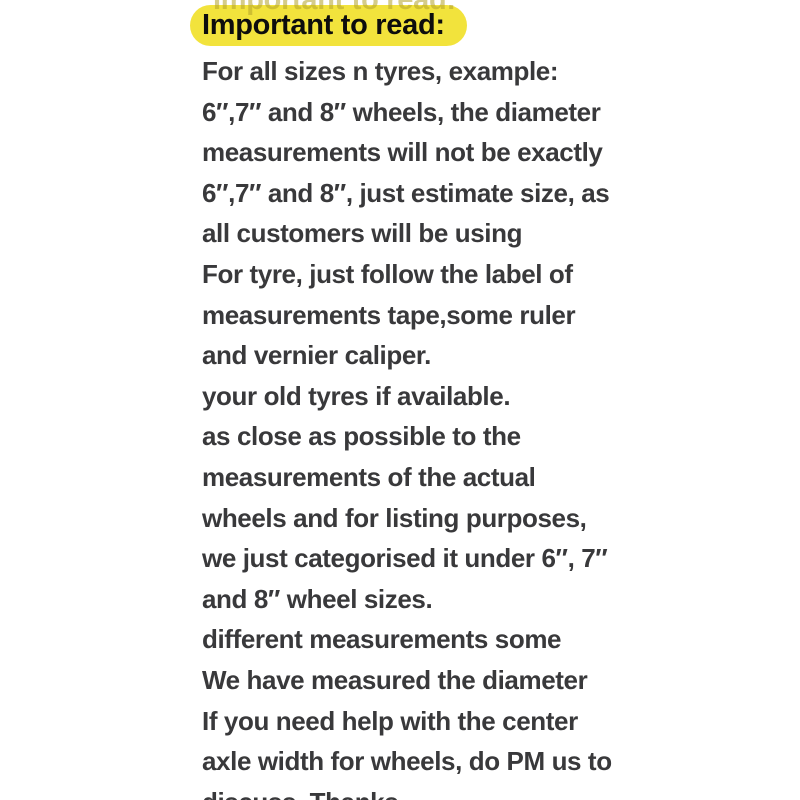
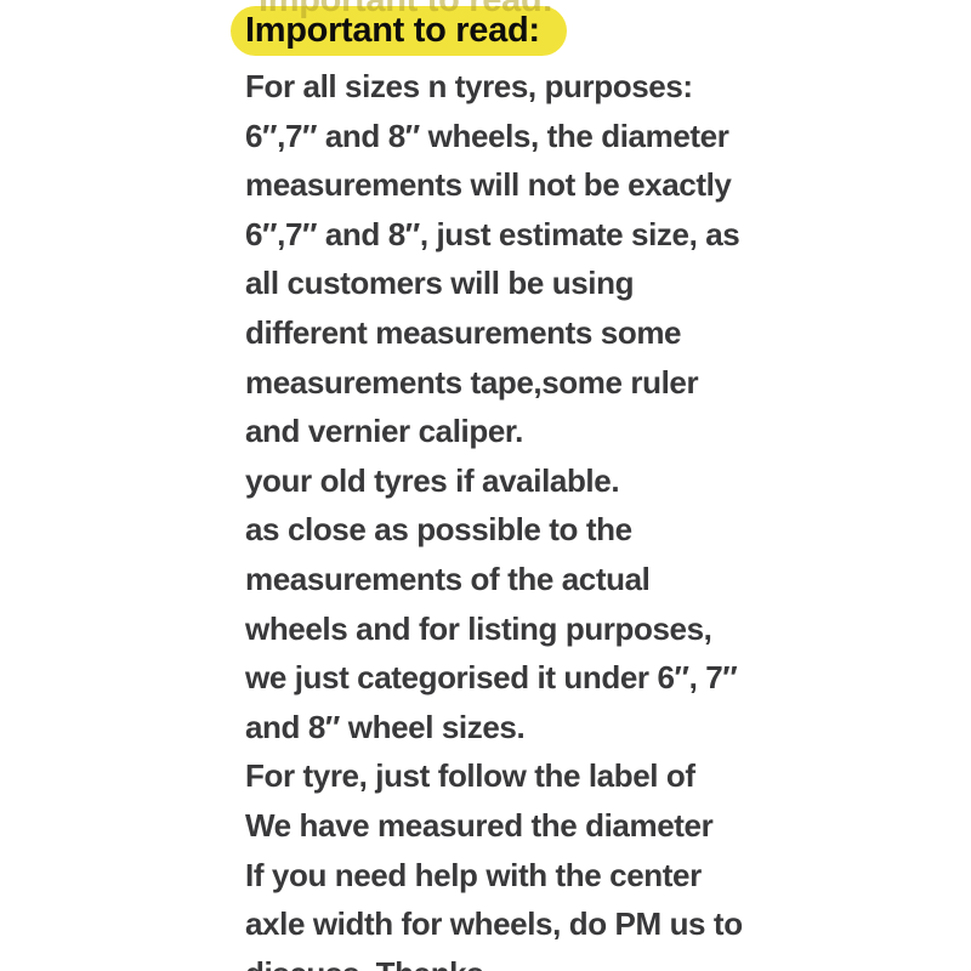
  Important to read:
  Important to read:
- For all sizes n tyres, example:
+ For all sizes n tyres, purposes:
  6″,7″ and 8″ wheels, the diameter
  measurements will not be exactly
  6″,7″ and 8″, just estimate size, as
  all customers will be using
- For tyre, just follow the label of
+ different measurements some
  measurements tape,some ruler
  and vernier caliper.
  your old tyres if available.
  as close as possible to the
  measurements of the actual
  wheels and for listing purposes,
  we just categorised it under 6″, 7″
  and 8″ wheel sizes.
- different measurements some
+ For tyre, just follow the label of
  We have measured the diameter
  If you need help with the center
  axle width for wheels, do PM us to
